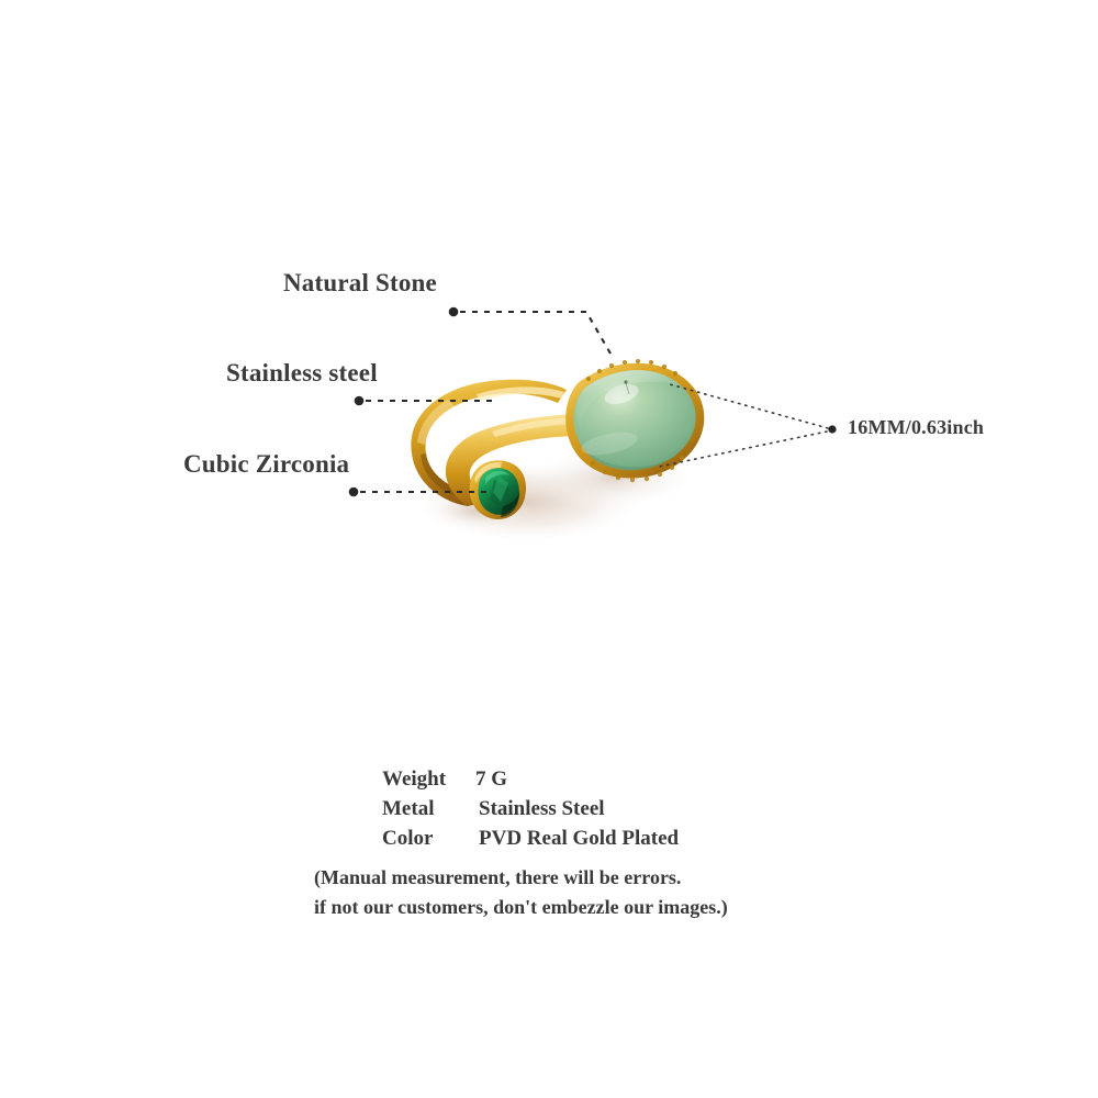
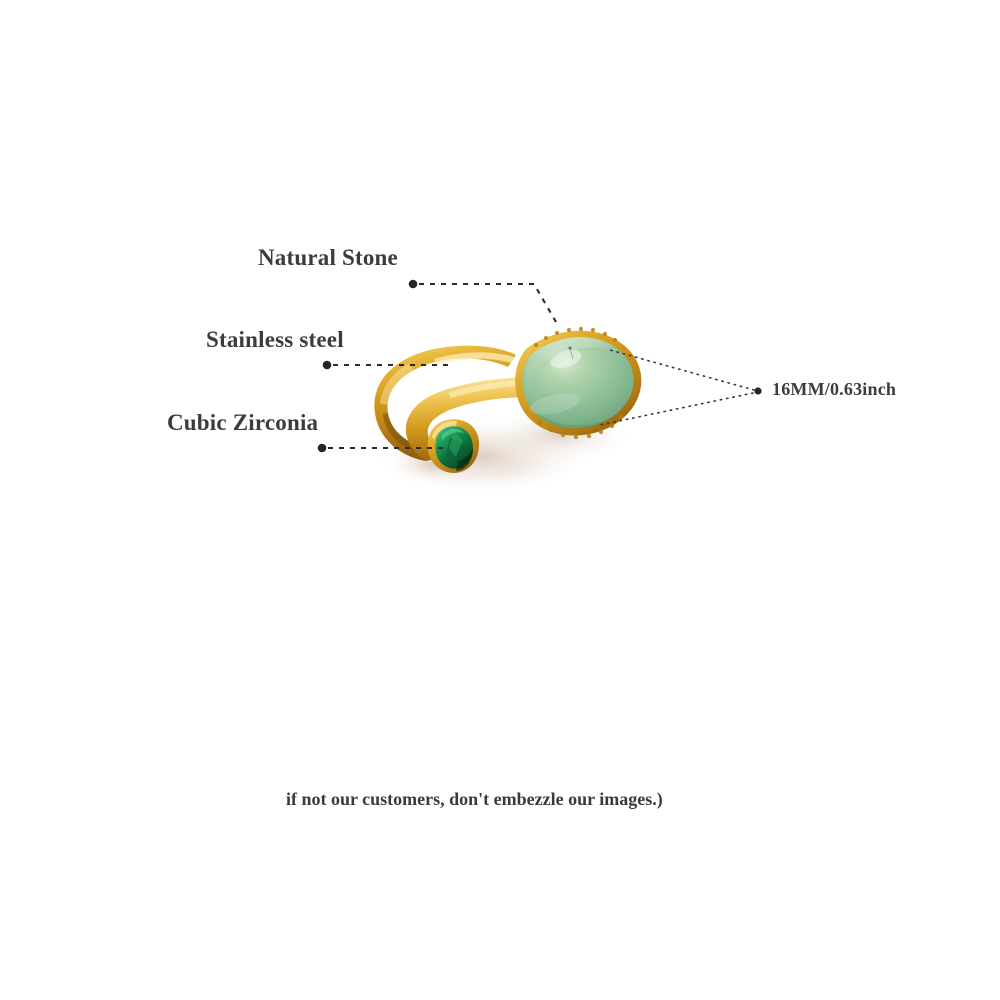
  Natural Stone
  Stainless steel
  Cubic Zirconia
  16MM/0.63inch
- Weight
- 7 G
- Metal
- Stainless Steel
- Color
- PVD Real Gold Plated
- (Manual measurement, there will be errors.
  if not our customers, don't embezzle our images.)
